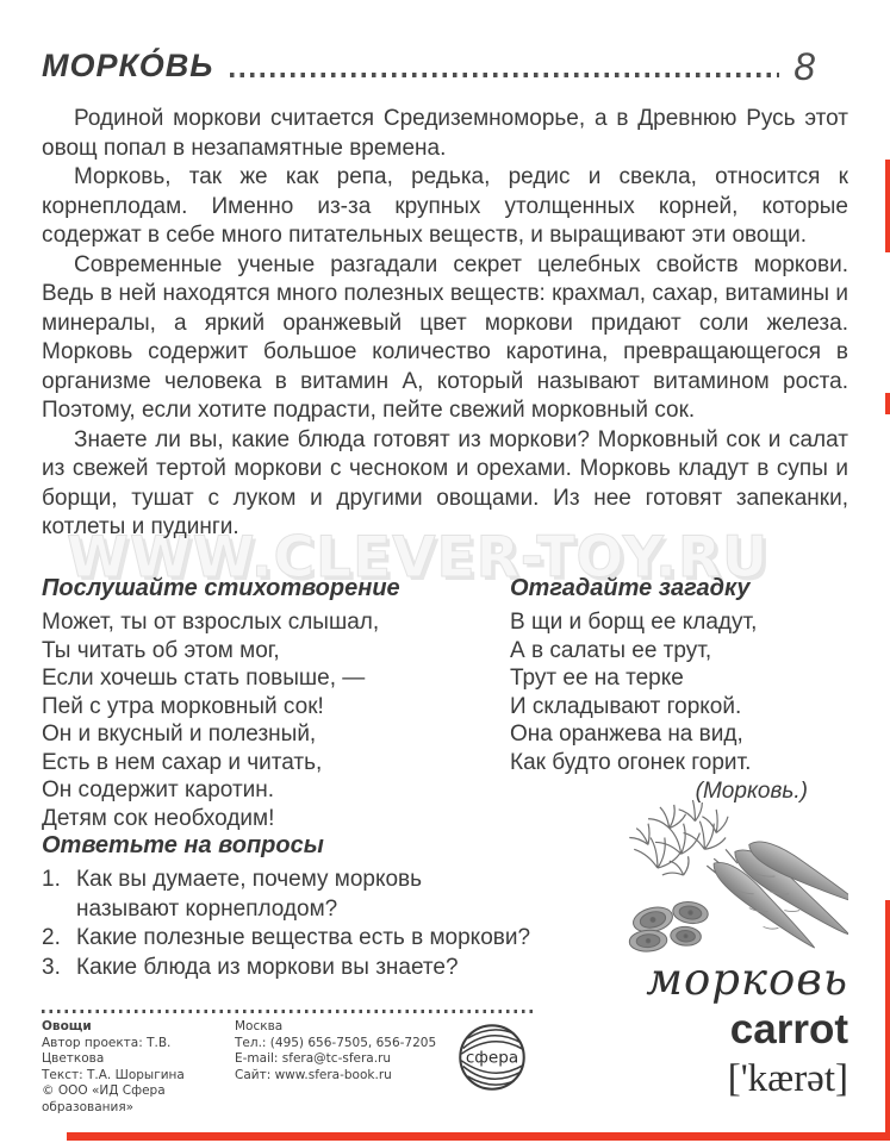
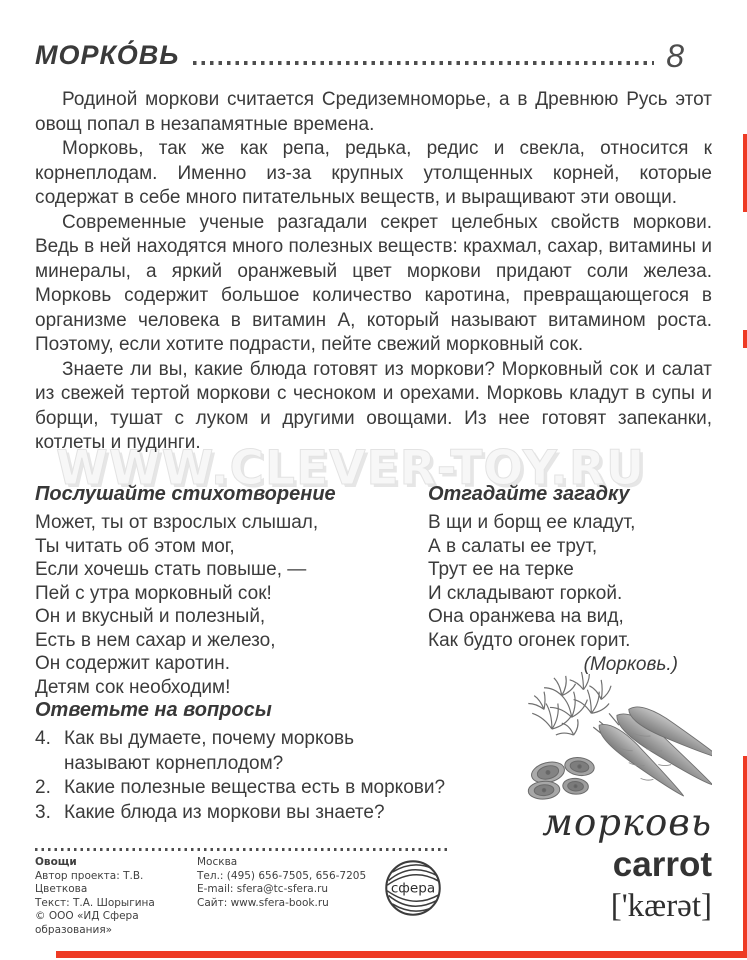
  WWW.CLEVER-TOY.RU
  МОРКО́ВЬ
  8
  Родиной моркови считается Средиземноморье, а в Древнюю Русь этот овощ попал в незапамятные времена.
  Морковь, так же как репа, редька, редис и свекла, относится к корнеплодам. Именно из-за крупных утолщенных корней, которые содержат в себе много питательных веществ, и выращивают эти овощи.
  Современные ученые разгадали секрет целебных свойств моркови. Ведь в ней находятся много полезных веществ: крахмал, сахар, витамины и минералы, а яркий оранжевый цвет моркови придают соли железа. Морковь содержит большое количество каротина, превращающегося в организме человека в витамин А, который называют витамином роста. Поэтому, если хотите подрасти, пейте свежий морковный сок.
  Знаете ли вы, какие блюда готовят из моркови? Морковный сок и салат из свежей тертой моркови с чесноком и орехами. Морковь кладут в супы и борщи, тушат с луком и другими овощами. Из нее готовят запеканки, котлеты и пудинги.
  Послушайте стихотворение
  Может, ты от взрослых слышал,
  Ты читать об этом мог,
  Если хочешь стать повыше, —
  Пей с утра морковный сок!
  Он и вкусный и полезный,
- Есть в нем сахар и читать,
+ Есть в нем сахар и железо,
  Он содержит каротин.
  Детям сок необходим!
  Отгадайте загадку
  В щи и борщ ее кладут,
  А в салаты ее трут,
  Трут ее на терке
  И складывают горкой.
  Она оранжева на вид,
  Как будто огонек горит.
  (Морковь.)
  Ответьте на вопросы
- 1.
+ 4.
  Как вы думаете, почему морковь называют корнеплодом?
  2.
  Какие полезные вещества есть в моркови?
  3.
  Какие блюда из моркови вы знаете?
  морковь
  carrot
  ['kærət]
  Овощи
  Автор проекта: Т.В. Цветкова
  Текст: Т.А. Шорыгина
  © ООО «ИД Сфера образования»
  Москва
  Тел.: (495) 656-7505, 656-7205
  E-mail: sfera@tc-sfera.ru
  Сайт: www.sfera-book.ru
  сфера
